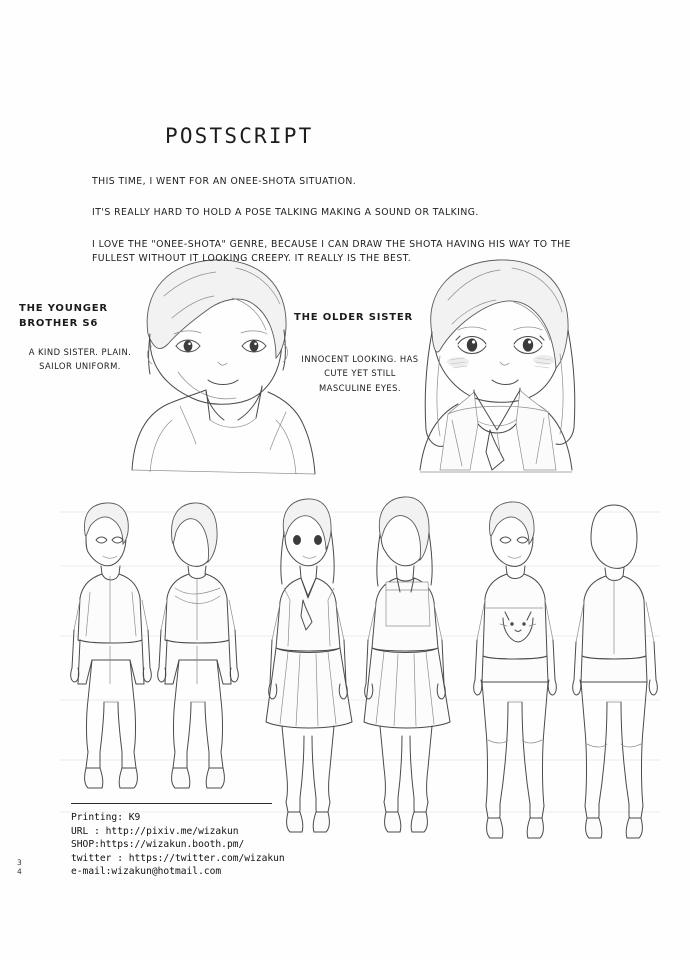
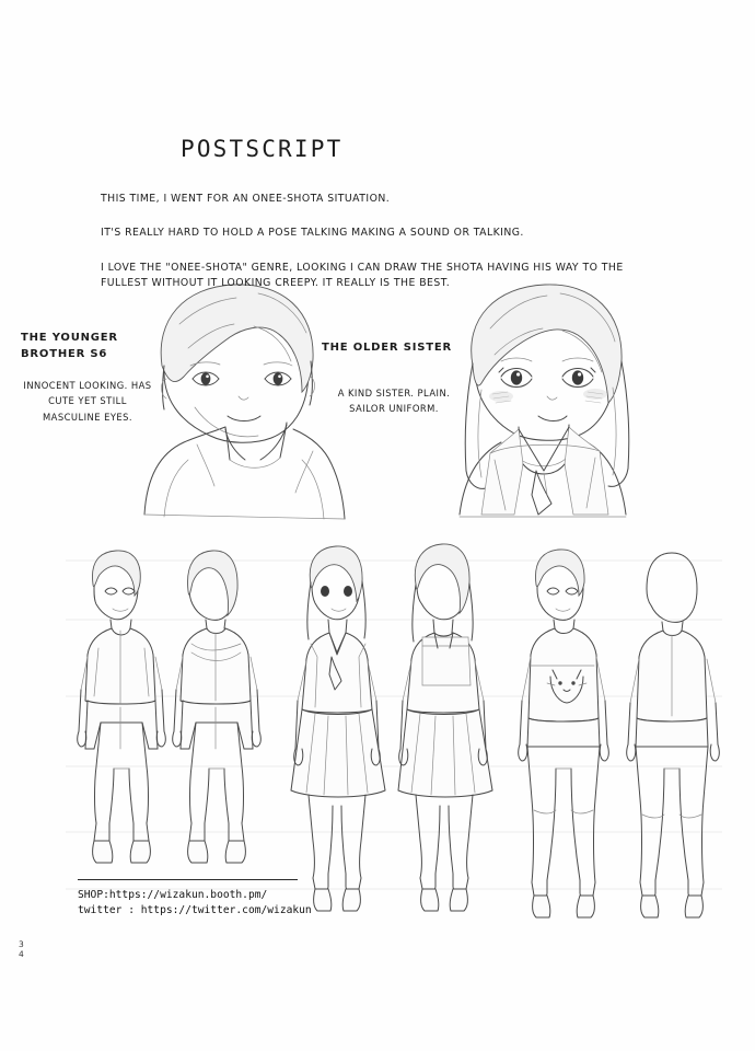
  POSTSCRIPT
  THIS TIME, I WENT FOR AN ONEE-SHOTA SITUATION.
  IT'S REALLY HARD TO HOLD A POSE TALKING MAKING A SOUND OR TALKING.
- I LOVE THE "ONEE-SHOTA" GENRE, BECAUSE I CAN DRAW THE SHOTA HAVING HIS WAY TO THE FULLEST WITHOUT IT LOOKING CREEPY. IT REALLY IS THE BEST.
+ I LOVE THE "ONEE-SHOTA" GENRE, LOOKING I CAN DRAW THE SHOTA HAVING HIS WAY TO THE FULLEST WITHOUT IT LOOKING CREEPY. IT REALLY IS THE BEST.
  THE YOUNGER BROTHER S6
- A KIND SISTER. PLAIN. SAILOR UNIFORM.
+ INNOCENT LOOKING. HAS CUTE YET STILL MASCULINE EYES.
  THE OLDER SISTER
- INNOCENT LOOKING. HAS CUTE YET STILL MASCULINE EYES.
+ A KIND SISTER. PLAIN. SAILOR UNIFORM.
- Printing: K9
- URL : http://pixiv.me/wizakun
  SHOP:https://wizakun.booth.pm/
  twitter : https://twitter.com/wizakun
- e-mail:wizakun@hotmail.com
  3
  4
